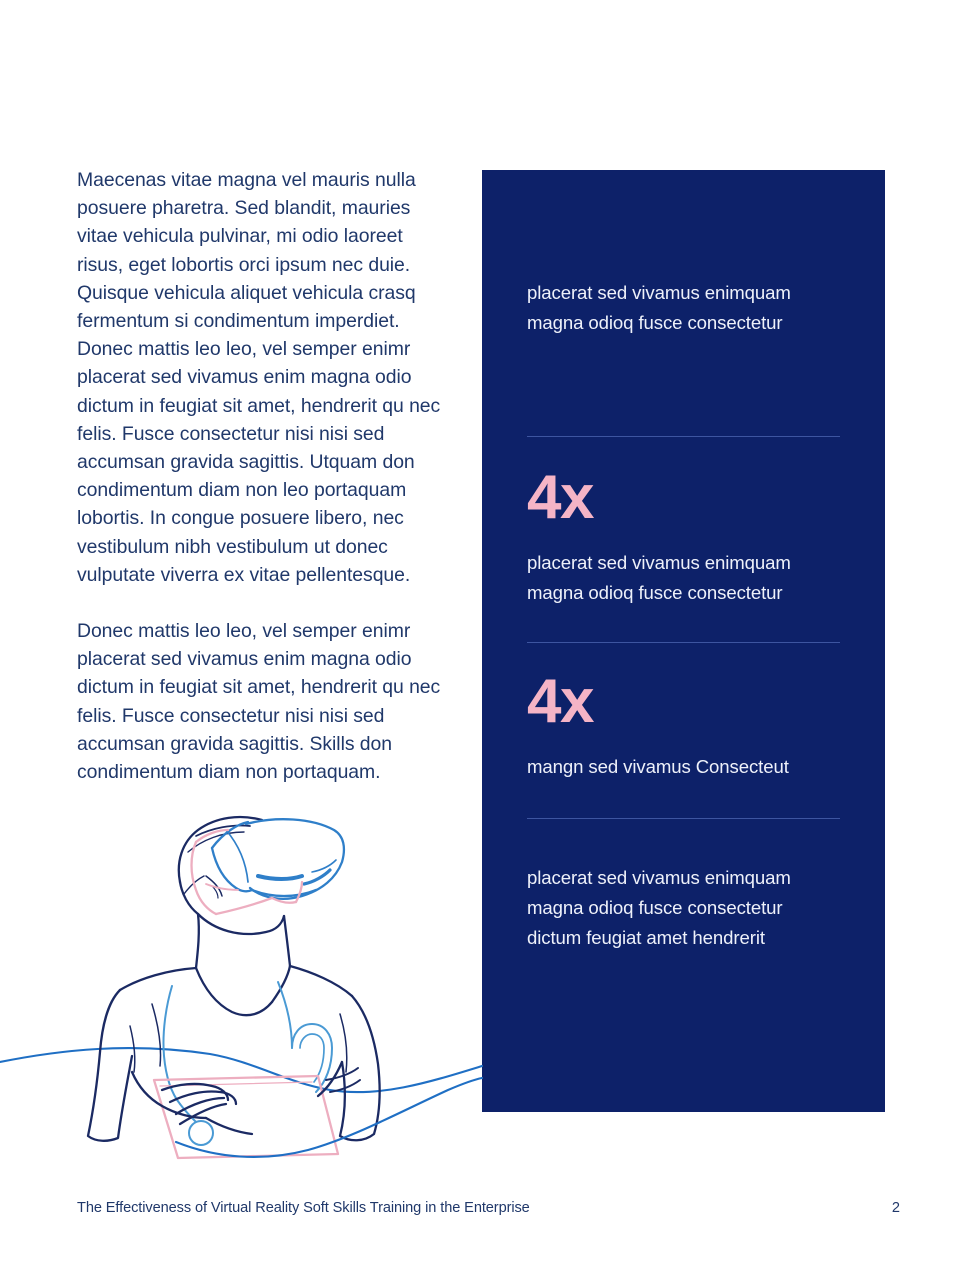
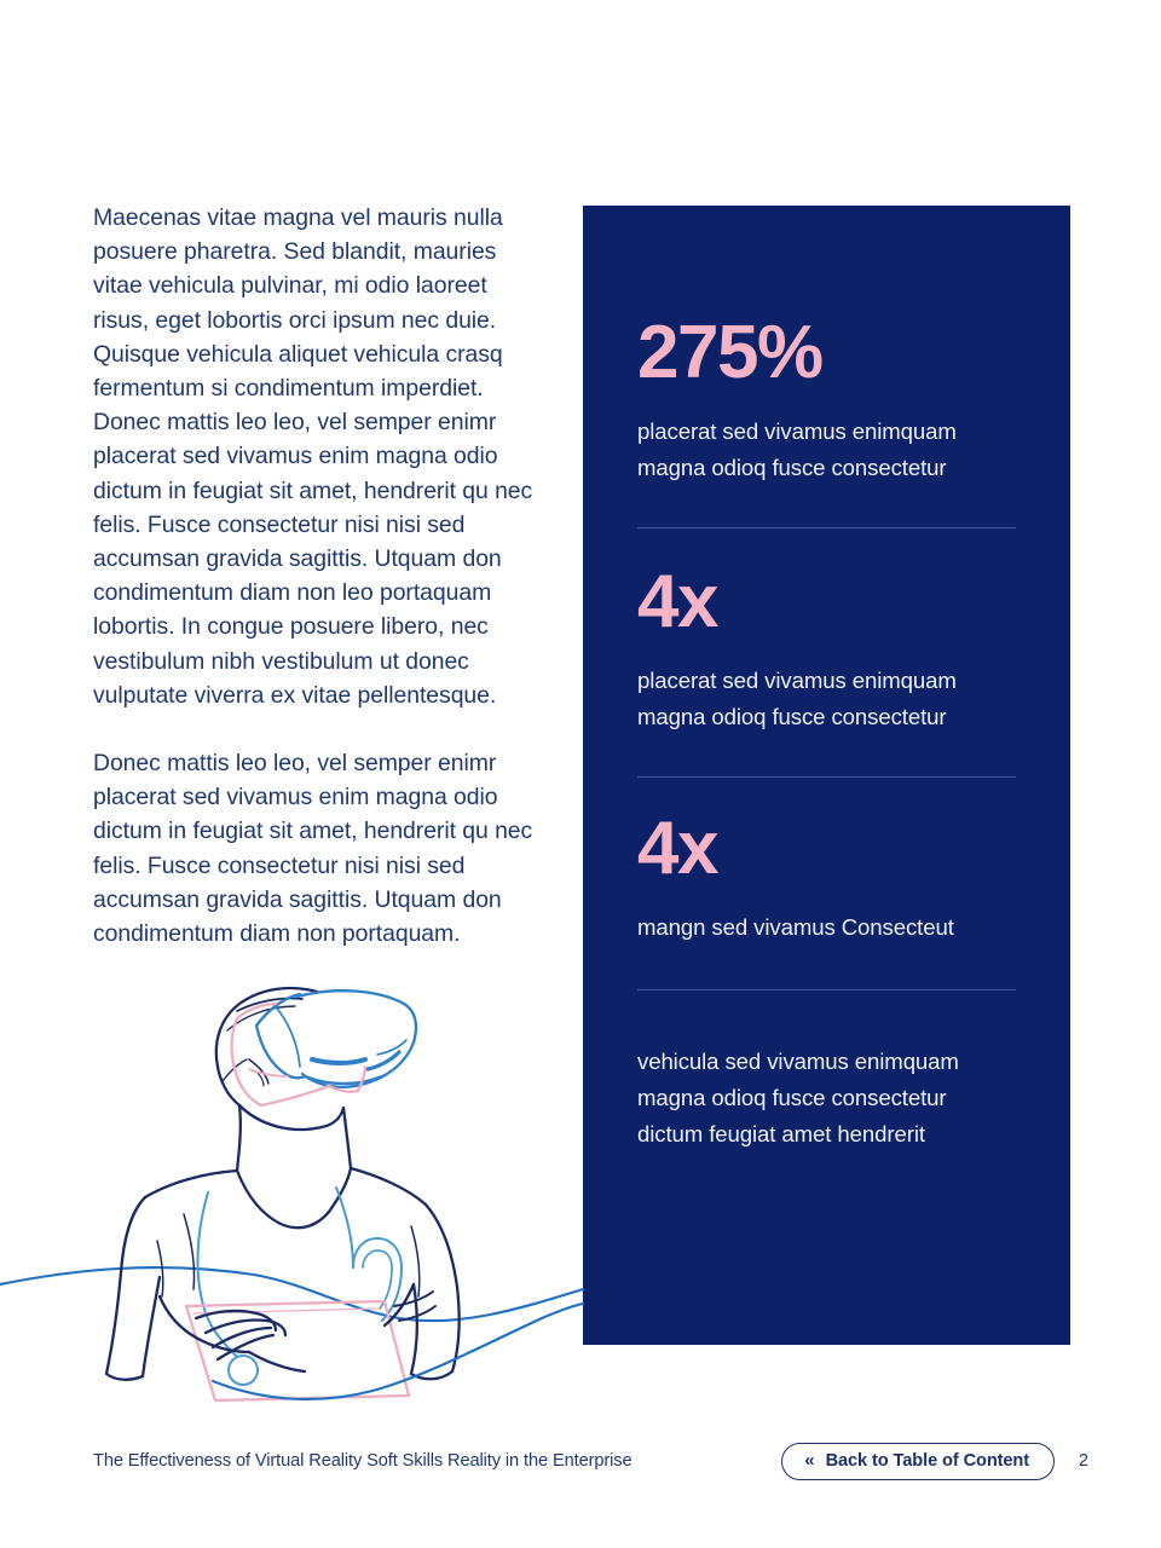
  Maecenas vitae magna vel mauris nulla posuere pharetra. Sed blandit, mauries vitae vehicula pulvinar, mi odio laoreet risus, eget lobortis orci ipsum nec duie. Quisque vehicula aliquet vehicula crasq fermentum si condimentum imperdiet. Donec mattis leo leo, vel semper enimr placerat sed vivamus enim magna odio dictum in feugiat sit amet, hendrerit qu nec felis. Fusce consectetur nisi nisi sed accumsan gravida sagittis. Utquam don condimentum diam non leo portaquam lobortis. In congue posuere libero, nec vestibulum nibh vestibulum ut donec vulputate viverra ex vitae pellentesque.
- Donec mattis leo leo, vel semper enimr placerat sed vivamus enim magna odio dictum in feugiat sit amet, hendrerit qu nec felis. Fusce consectetur nisi nisi sed accumsan gravida sagittis. Skills don condimentum diam non portaquam.
+ Donec mattis leo leo, vel semper enimr placerat sed vivamus enim magna odio dictum in feugiat sit amet, hendrerit qu nec felis. Fusce consectetur nisi nisi sed accumsan gravida sagittis. Utquam don condimentum diam non portaquam.
+ 275%
  placerat sed vivamus enimquam magna odioq fusce consectetur
  4x
  placerat sed vivamus enimquam magna odioq fusce consectetur
  4x
  mangn sed vivamus Consecteut
- placerat sed vivamus enimquam magna odioq fusce consectetur dictum feugiat amet hendrerit
+ vehicula sed vivamus enimquam magna odioq fusce consectetur dictum feugiat amet hendrerit
- The Effectiveness of Virtual Reality Soft Skills Training in the Enterprise
+ The Effectiveness of Virtual Reality Soft Skills Reality in the Enterprise
+ «
+ Back to Table of Content
  2
